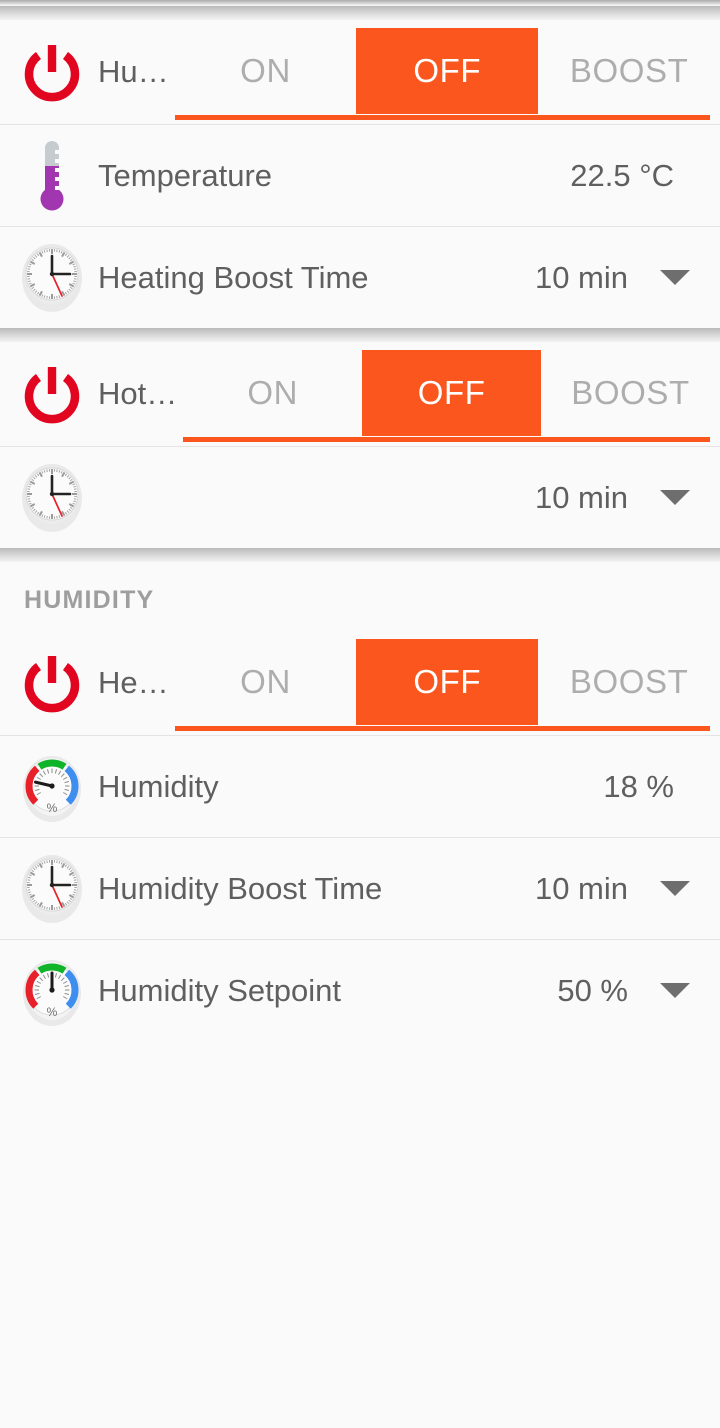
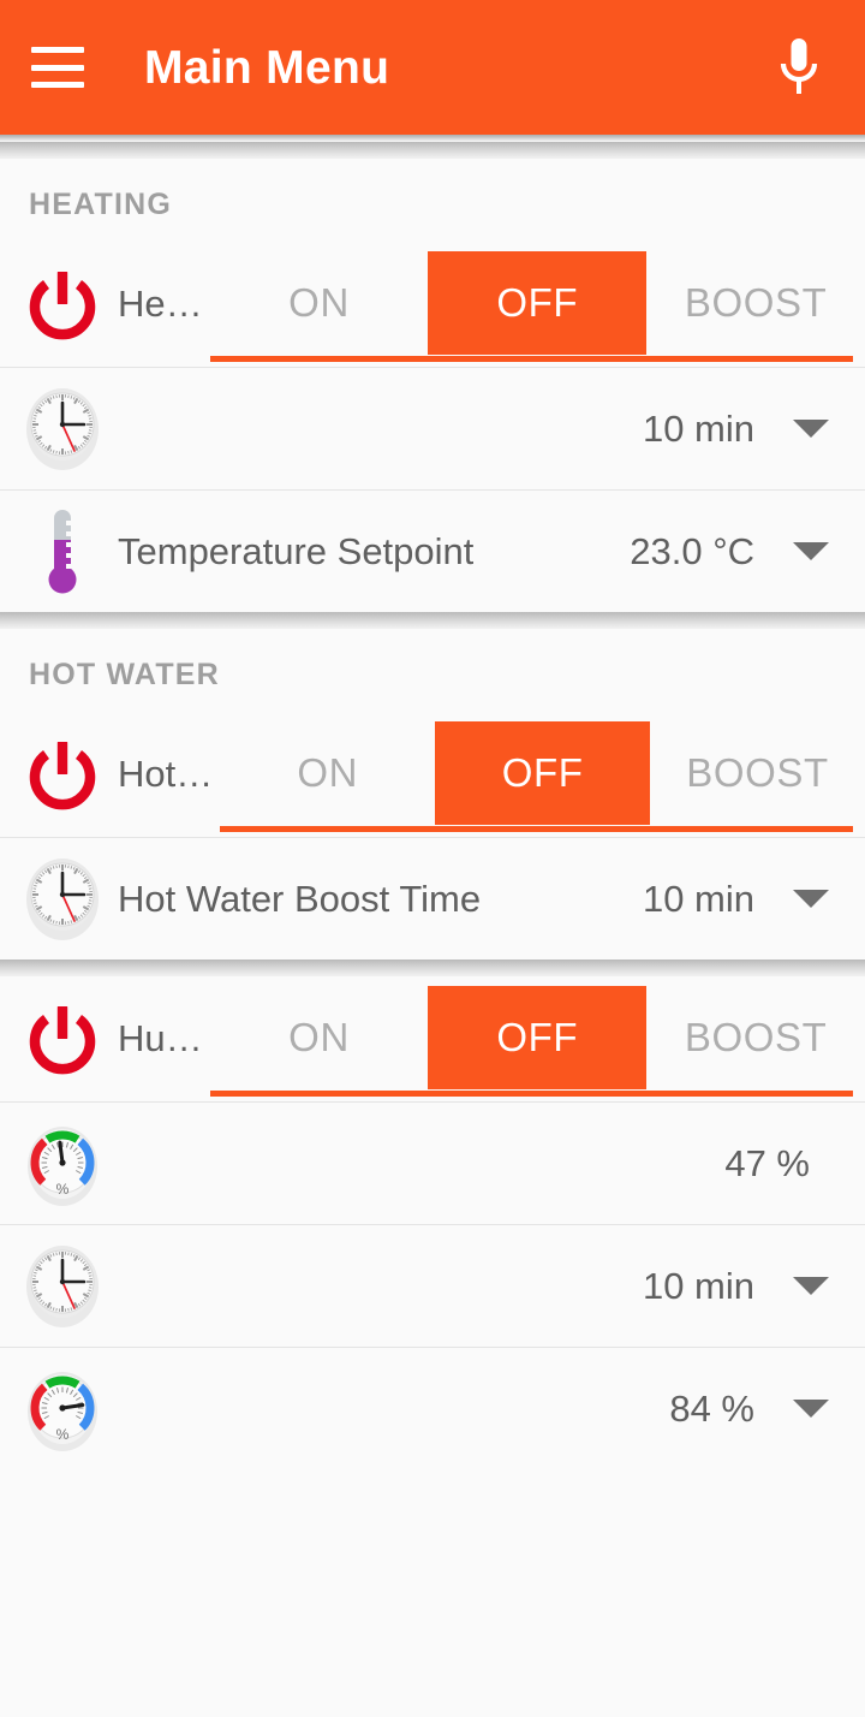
+ Main Menu
+ HEATING
- Hu…
+ He…
  ON
  OFF
  BOOST
- Temperature
- 22.5 °C
- Heating Boost Time
  10 min
+ Temperature Setpoint
+ 23.0 °C
+ HOT WATER
  Hot…
  ON
  OFF
  BOOST
+ Hot Water Boost Time
  10 min
- HUMIDITY
- He…
+ Hu…
  ON
  OFF
  BOOST
  %
- Humidity
- 18 %
+ 47 %
- Humidity Boost Time
  10 min
  %
- Humidity Setpoint
- 50 %
+ 84 %
